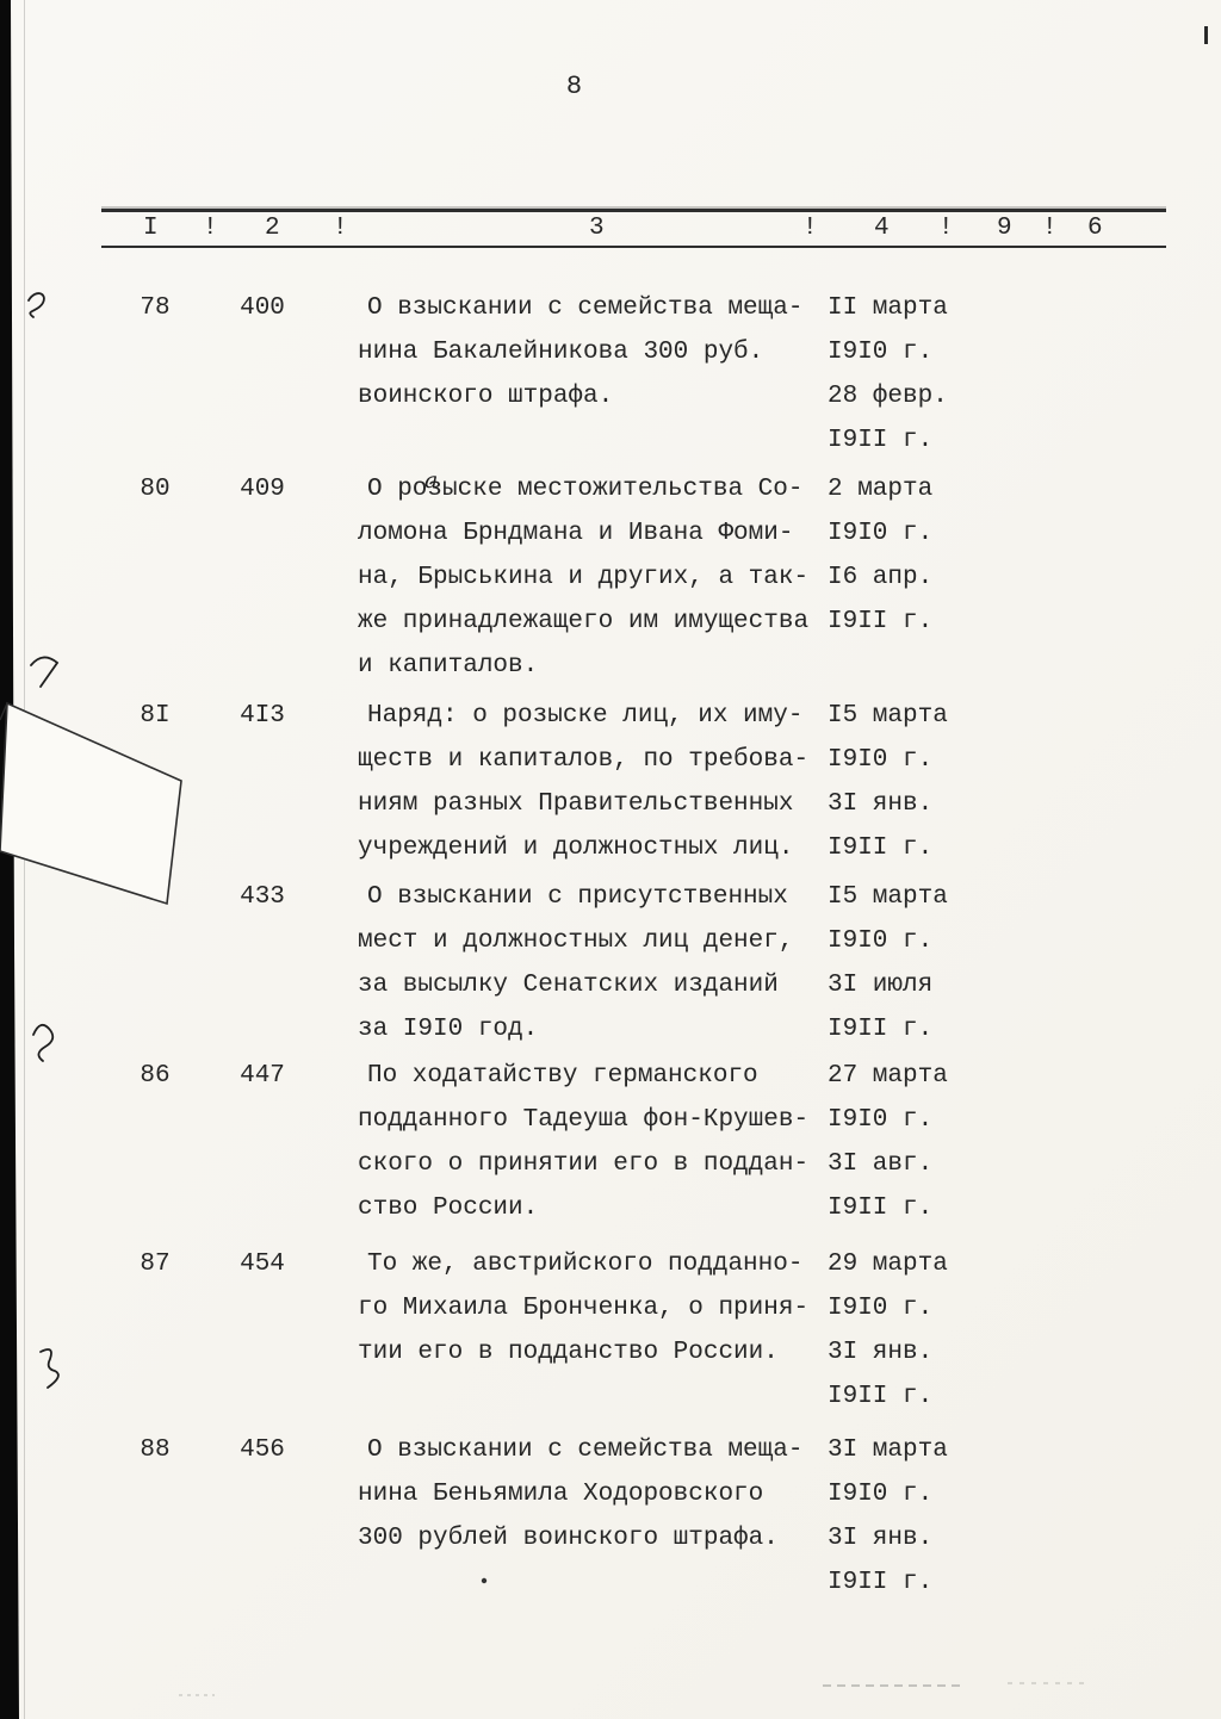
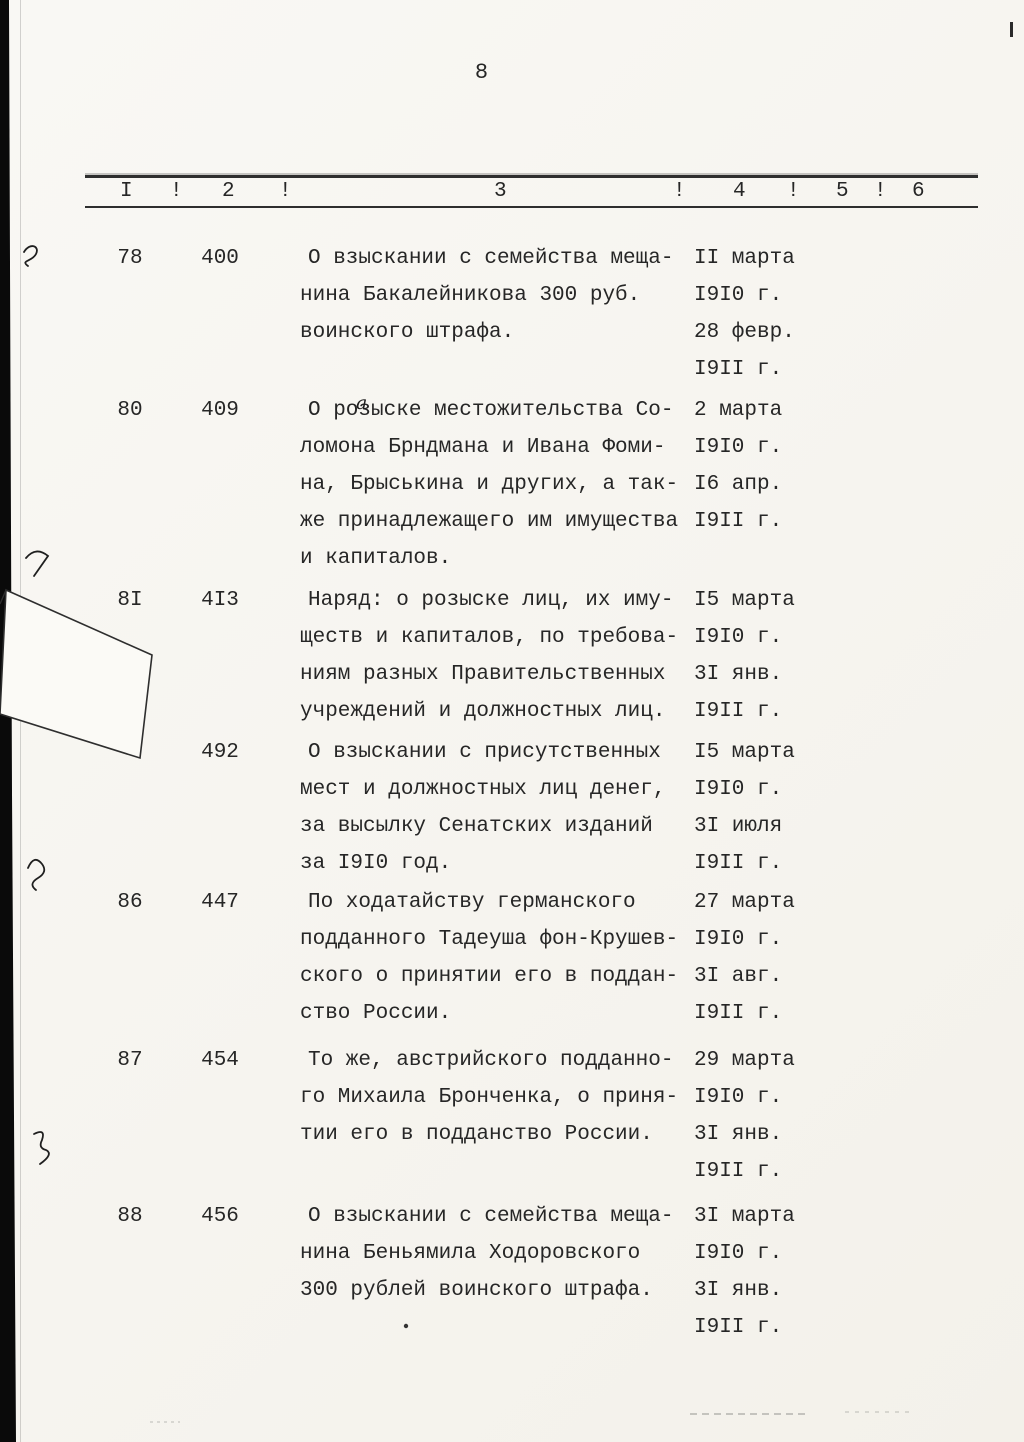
  8
  I
  !
  2
  !
  3
  !
  4
  !
- 9
+ 5
  !
  6
  78
  400
  О взыскании с семейства меща-
  нина Бакалейникова 300 руб.
  воинского штрафа.
  II марта
  I9I0 г.
  28 февр.
  I9II г.
  80
  409
  О розыске местожительства Со-
  ломона Брндмана и Ивана Фоми-
  на, Брыськина и других, а так-
  же принадлежащего им имущества
  и капиталов.
  2 марта
  I9I0 г.
  I6 апр.
  I9II г.
  а
  8I
  4I3
  Наряд: о розыске лиц, их иму-
  ществ и капиталов, по требова-
  ниям разных Правительственных
  учреждений и должностных лиц.
  I5 марта
  I9I0 г.
  3I янв.
  I9II г.
- 433
+ 492
  О взыскании с присутственных
  мест и должностных лиц денег,
  за высылку Сенатских изданий
  за I9I0 год.
  I5 марта
  I9I0 г.
  3I июля
  I9II г.
  86
  447
  По ходатайству германского
  подданного Тадеуша фон-Крушев-
  ского о принятии его в поддан-
  ство России.
  27 марта
  I9I0 г.
  3I авг.
  I9II г.
  87
  454
  То же, австрийского подданно-
  го Михаила Бронченка, о приня-
  тии его в подданство России.
  29 марта
  I9I0 г.
  3I янв.
  I9II г.
  88
  456
  О взыскании с семейства меща-
  нина Беньямила Ходоровского
  300 рублей воинского штрафа.
  3I марта
  I9I0 г.
  3I янв.
  I9II г.
